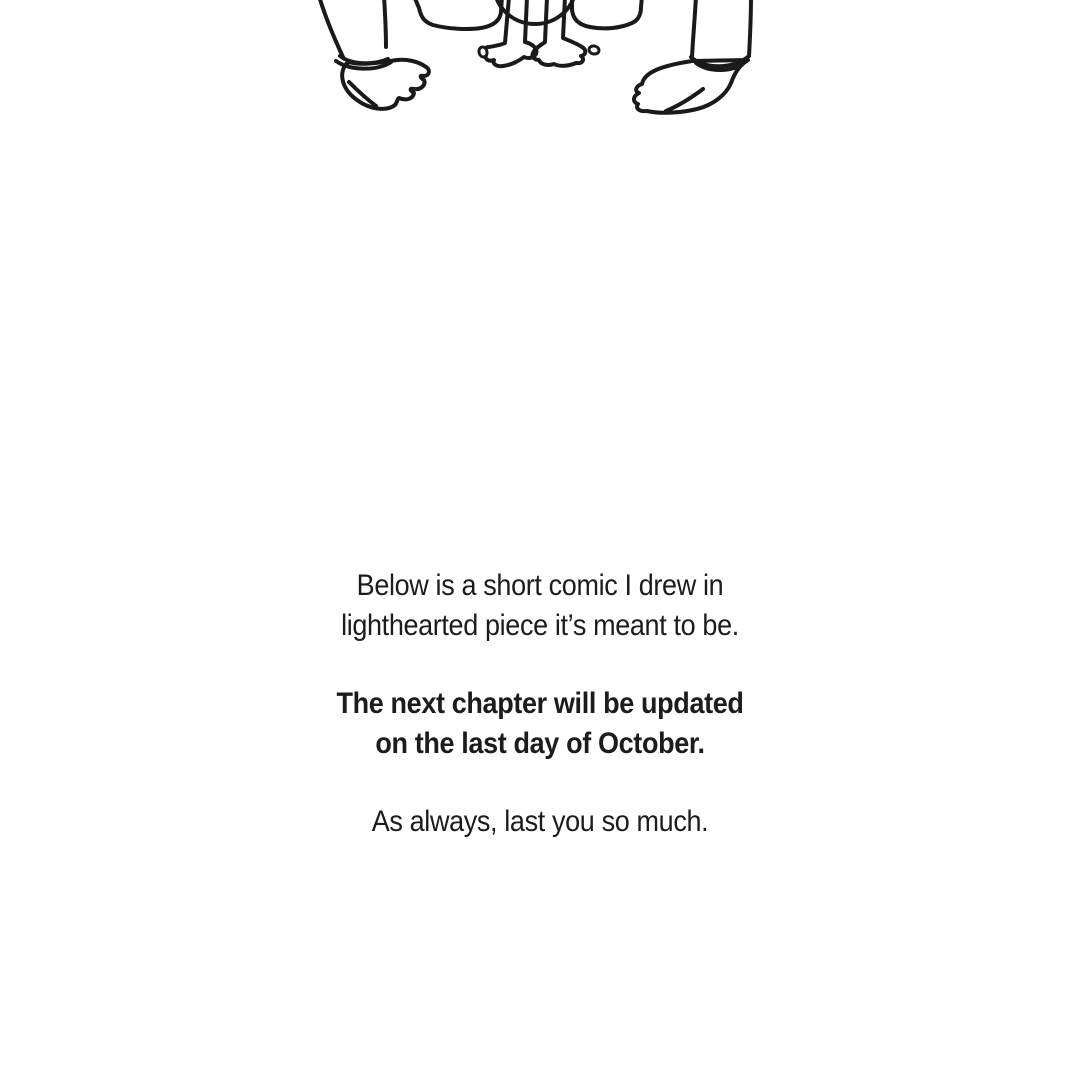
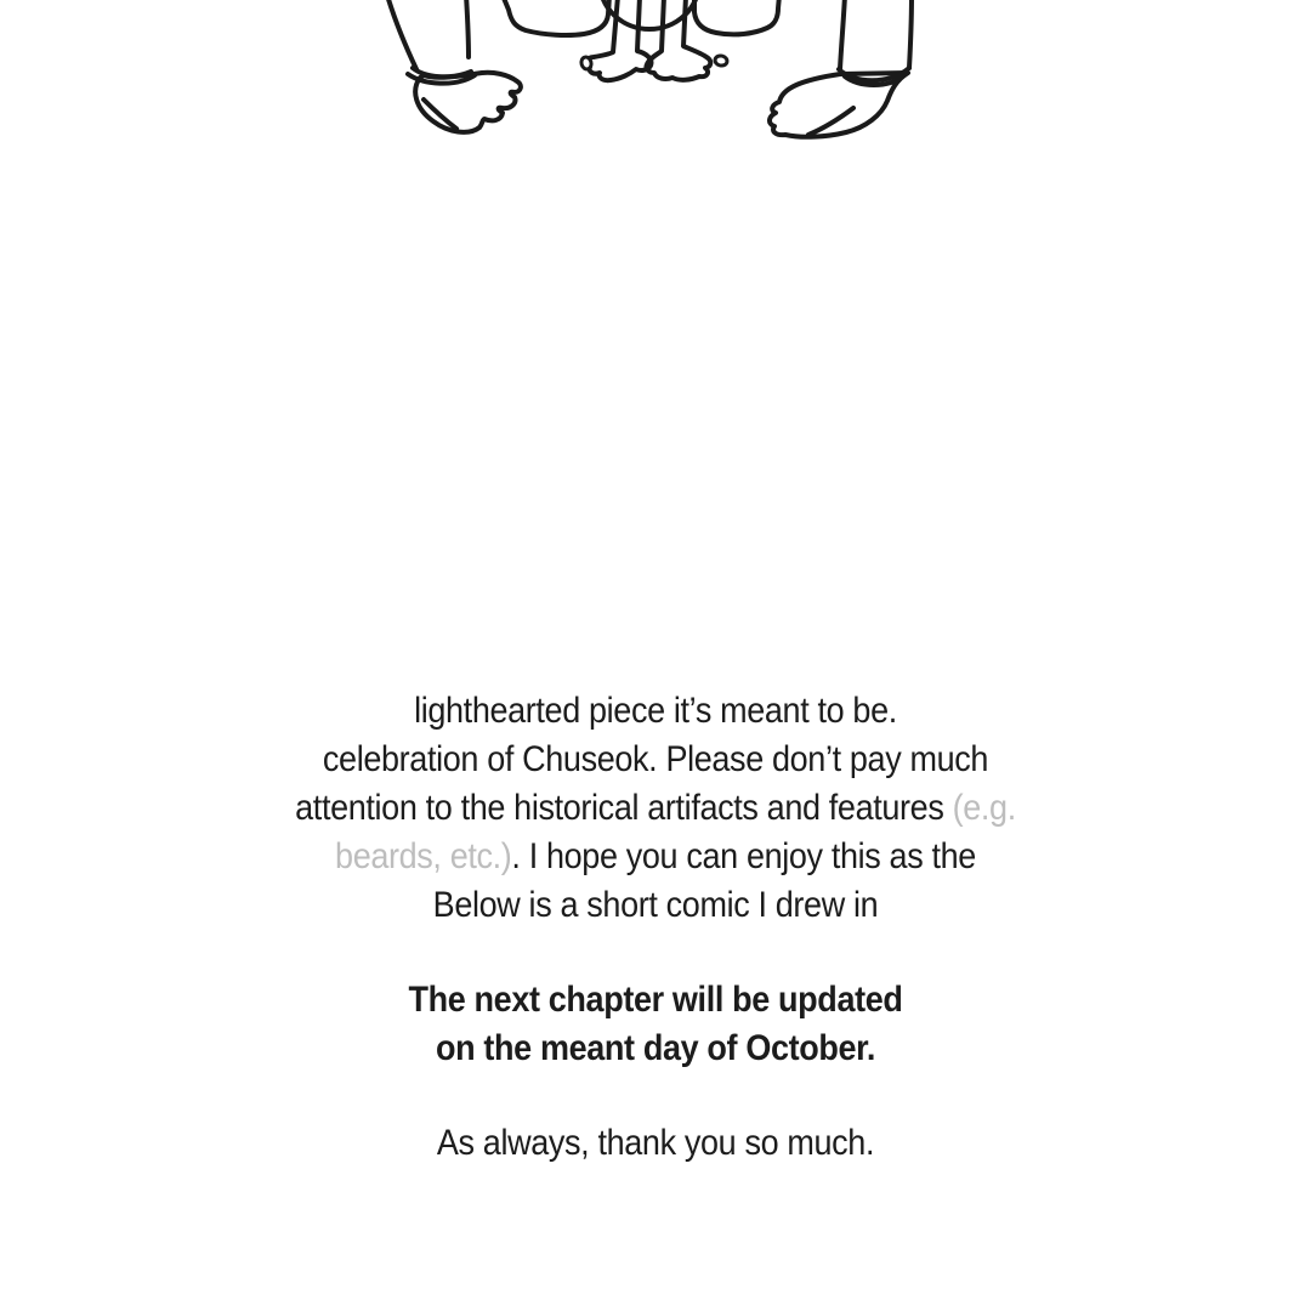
- Below is a short comic I drew in
+ lighthearted piece it’s meant to be.
+ celebration of Chuseok. Please don’t pay much
+ attention to the historical artifacts and features (e.g.
+ beards, etc.). I hope you can enjoy this as the
- lighthearted piece it’s meant to be.
+ Below is a short comic I drew in
  The next chapter will be updated
- on the last day of October.
+ on the meant day of October.
- As always, last you so much.
+ As always, thank you so much.
